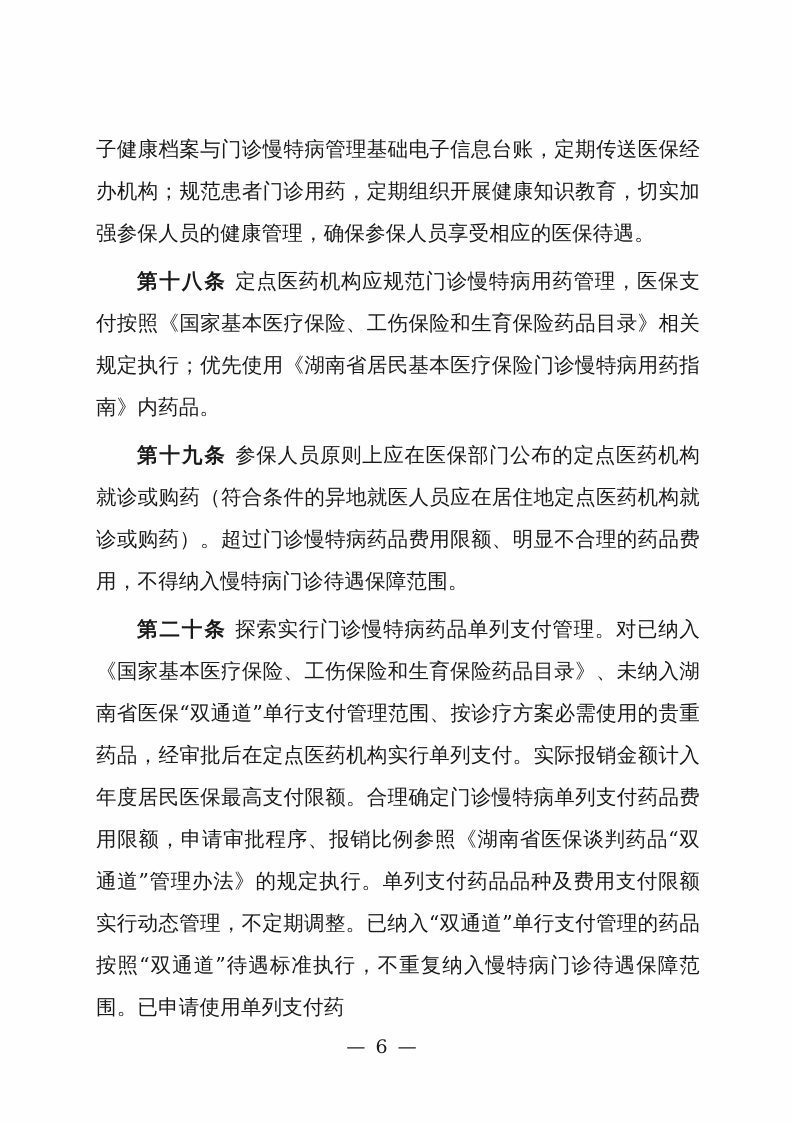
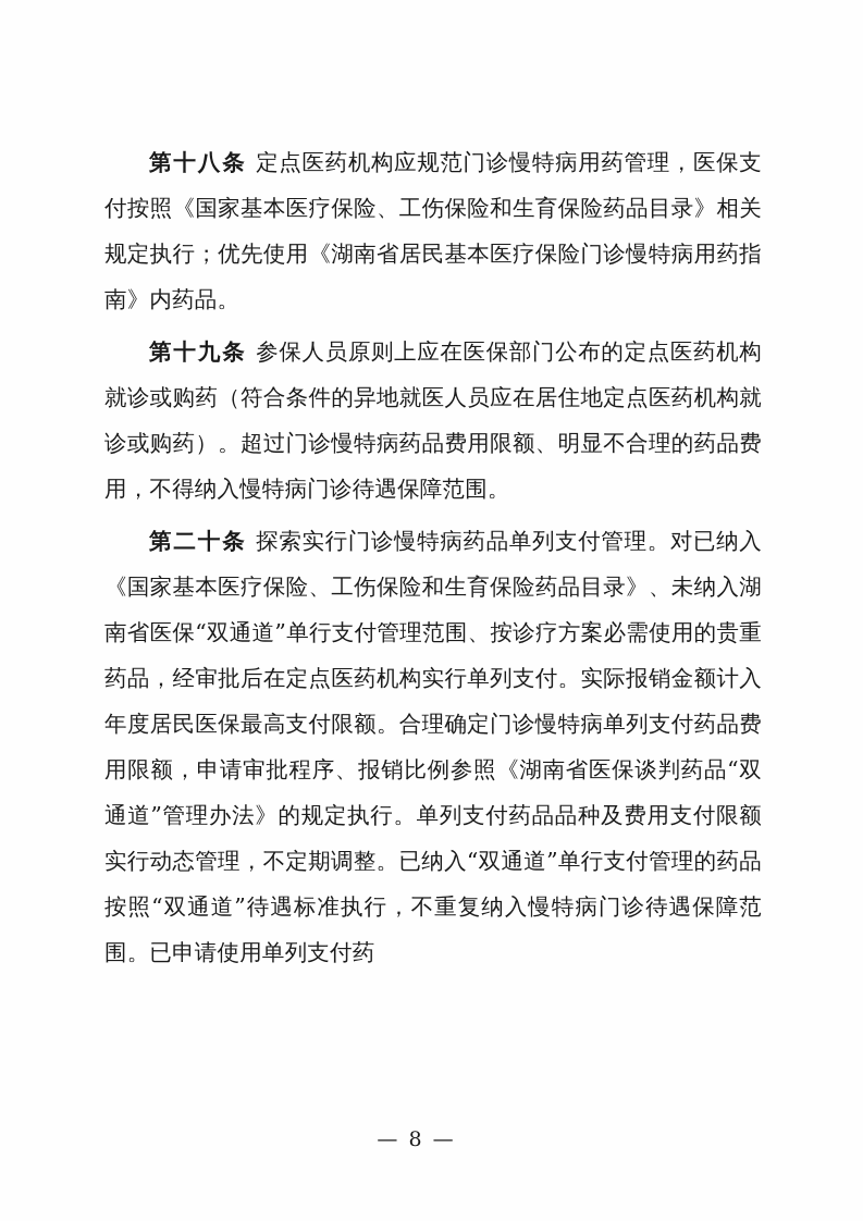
- 子健康档案与门诊慢特病管理基础电子信息台账，定期传送医保经办机构；规范患者门诊用药，定期组织开展健康知识教育，切实加强参保人员的健康管理，确保参保人员享受相应的医保待遇。
  第十八条 定点医药机构应规范门诊慢特病用药管理，医保支付按照《国家基本医疗保险、工伤保险和生育保险药品目录》相关规定执行；优先使用《湖南省居民基本医疗保险门诊慢特病用药指南》内药品。
  第十九条 参保人员原则上应在医保部门公布的定点医药机构就诊或购药（符合条件的异地就医人员应在居住地定点医药机构就诊或购药）。超过门诊慢特病药品费用限额、明显不合理的药品费用，不得纳入慢特病门诊待遇保障范围。
  第二十条 探索实行门诊慢特病药品单列支付管理。对已纳入《国家基本医疗保险、工伤保险和生育保险药品目录》、未纳入湖南省医保“双通道”单行支付管理范围、按诊疗方案必需使用的贵重药品，经审批后在定点医药机构实行单列支付。实际报销金额计入年度居民医保最高支付限额。合理确定门诊慢特病单列支付药品费用限额，申请审批程序、报销比例参照《湖南省医保谈判药品“双通道”管理办法》的规定执行。单列支付药品品种及费用支付限额实行动态管理，不定期调整。已纳入“双通道”单行支付管理的药品按照“双通道”待遇标准执行，不重复纳入慢特病门诊待遇保障范围。已申请使用单列支付药
- — 6 —
+ — 8 —
